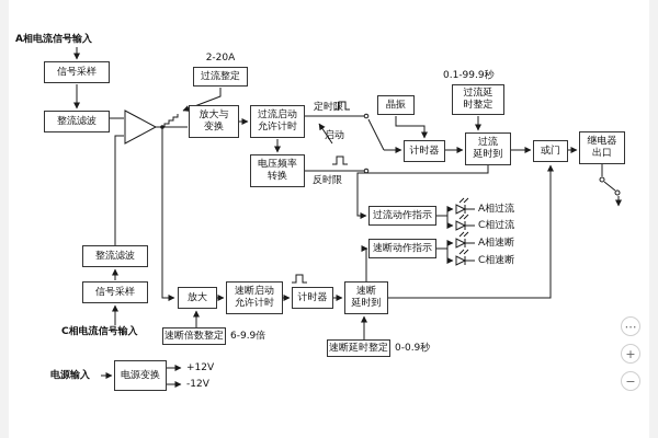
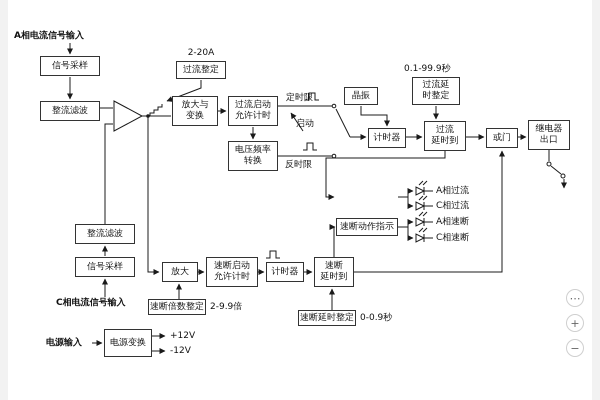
  A相电流信号输入
  2-20A
  定时限
  启动
  反时限
  0.1-99.9秒
  A相过流
  C相过流
  A相速断
  C相速断
  C相电流信号输入
- 6-9.9倍
+ 2-9.9倍
  0-0.9秒
  电源输入
  +12V
  -12V
  信号采样
  整流滤波
  过流整定
  放大与
  变换
  过流启动
  允许计时
  电压频率
  转换
  晶振
  过流延
  时整定
  计时器
  过流
  延时到
  或门
  继电器
  出口
- 过流动作指示
  速断动作指示
  整流滤波
  信号采样
  放大
  速断启动
  允许计时
  计时器
  速断
  延时到
  速断倍数整定
  速断延时整定
  电源变换
  ⋯
  +
  −
